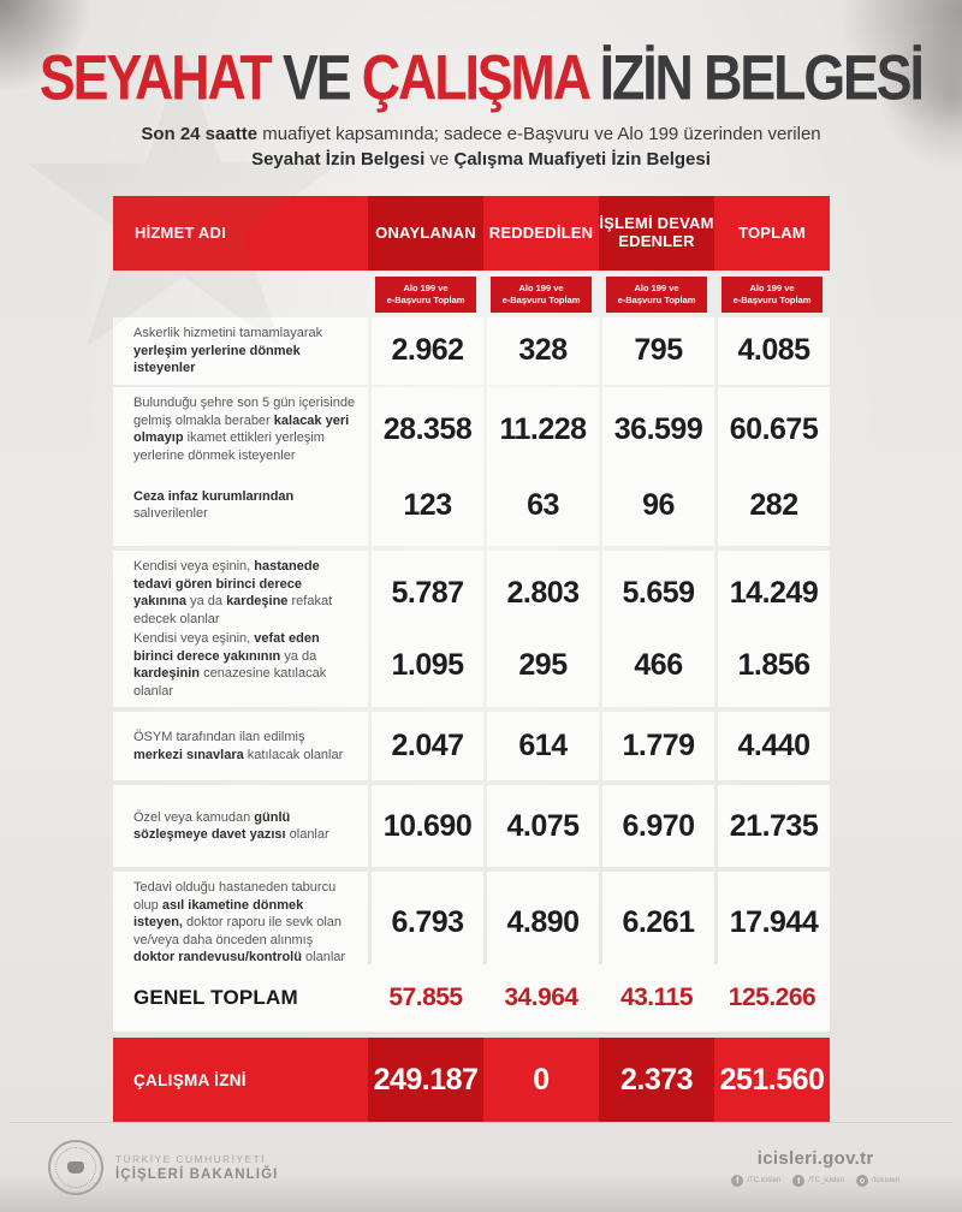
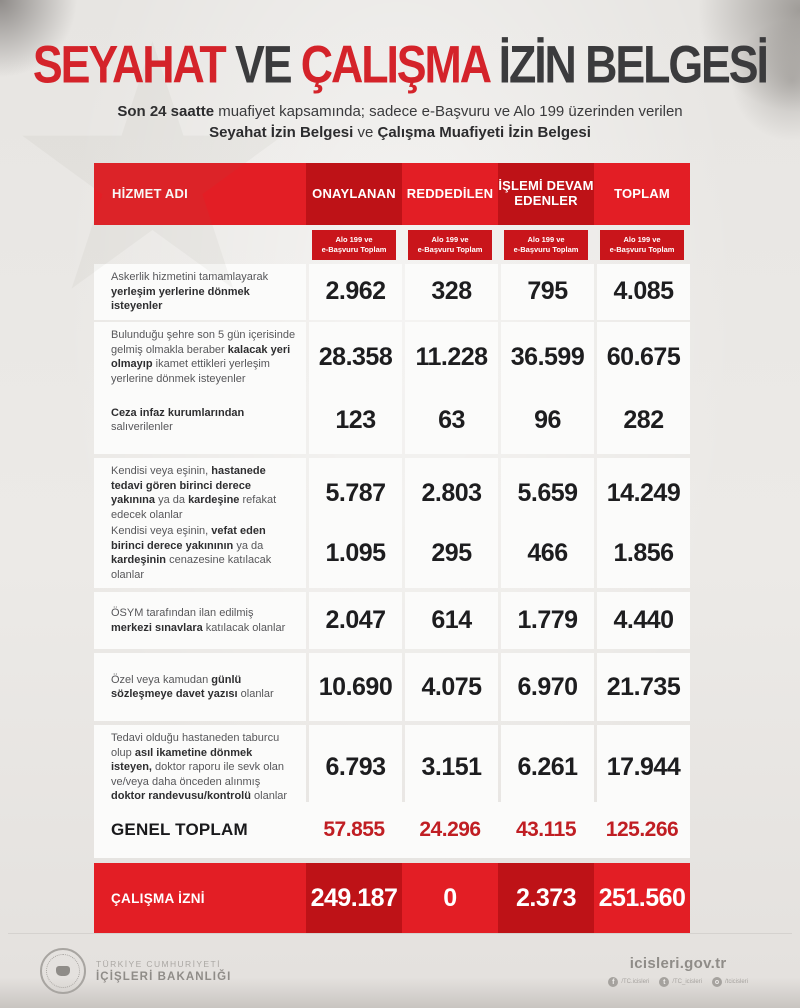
  ★
  SEYAHAT VE ÇALIŞMA İZİN BELGESİ
  Son 24 saatte muafiyet kapsamında; sadece e-Başvuru ve Alo 199 üzerinden verilen
  Seyahat İzin Belgesi ve Çalışma Muafiyeti İzin Belgesi
  HİZMET ADI
  ONAYLANAN
  REDDEDİLEN
  İŞLEMİ DEVAM EDENLER
  TOPLAM
  Alo 199 ve
  e-Başvuru Toplam
  Alo 199 ve
  e-Başvuru Toplam
  Alo 199 ve
  e-Başvuru Toplam
  Alo 199 ve
  e-Başvuru Toplam
  Askerlik hizmetini tamamlayarak yerleşim yerlerine dönmek isteyenler
  2.962
  328
  795
  4.085
  Bulunduğu şehre son 5 gün içerisinde gelmiş olmakla beraber kalacak yeri olmayıp ikamet ettikleri yerleşim yerlerine dönmek isteyenler
  28.358
  11.228
  36.599
  60.675
  Ceza infaz kurumlarından salıverilenler
  123
  63
  96
  282
  Kendisi veya eşinin, hastanede tedavi gören birinci derece yakınına ya da kardeşine refakat edecek olanlar
  5.787
  2.803
  5.659
  14.249
  Kendisi veya eşinin, vefat eden birinci derece yakınının ya da kardeşinin cenazesine katılacak olanlar
  1.095
  295
  466
  1.856
  ÖSYM tarafından ilan edilmiş merkezi sınavlara katılacak olanlar
  2.047
  614
  1.779
  4.440
  Özel veya kamudan günlü sözleşmeye davet yazısı olanlar
  10.690
  4.075
  6.970
  21.735
  Tedavi olduğu hastaneden taburcu olup asıl ikametine dönmek isteyen, doktor raporu ile sevk olan ve/veya daha önceden alınmış doktor randevusu/kontrolü olanlar
  6.793
- 4.890
+ 3.151
  6.261
  17.944
  GENEL TOPLAM
  57.855
- 34.964
+ 24.296
  43.115
  125.266
  ÇALIŞMA İZNİ
  249.187
  0
  2.373
  251.560
  TÜRKİYE CUMHURİYETİ
  İÇİŞLERİ BAKANLIĞI
  icisleri.gov.tr
